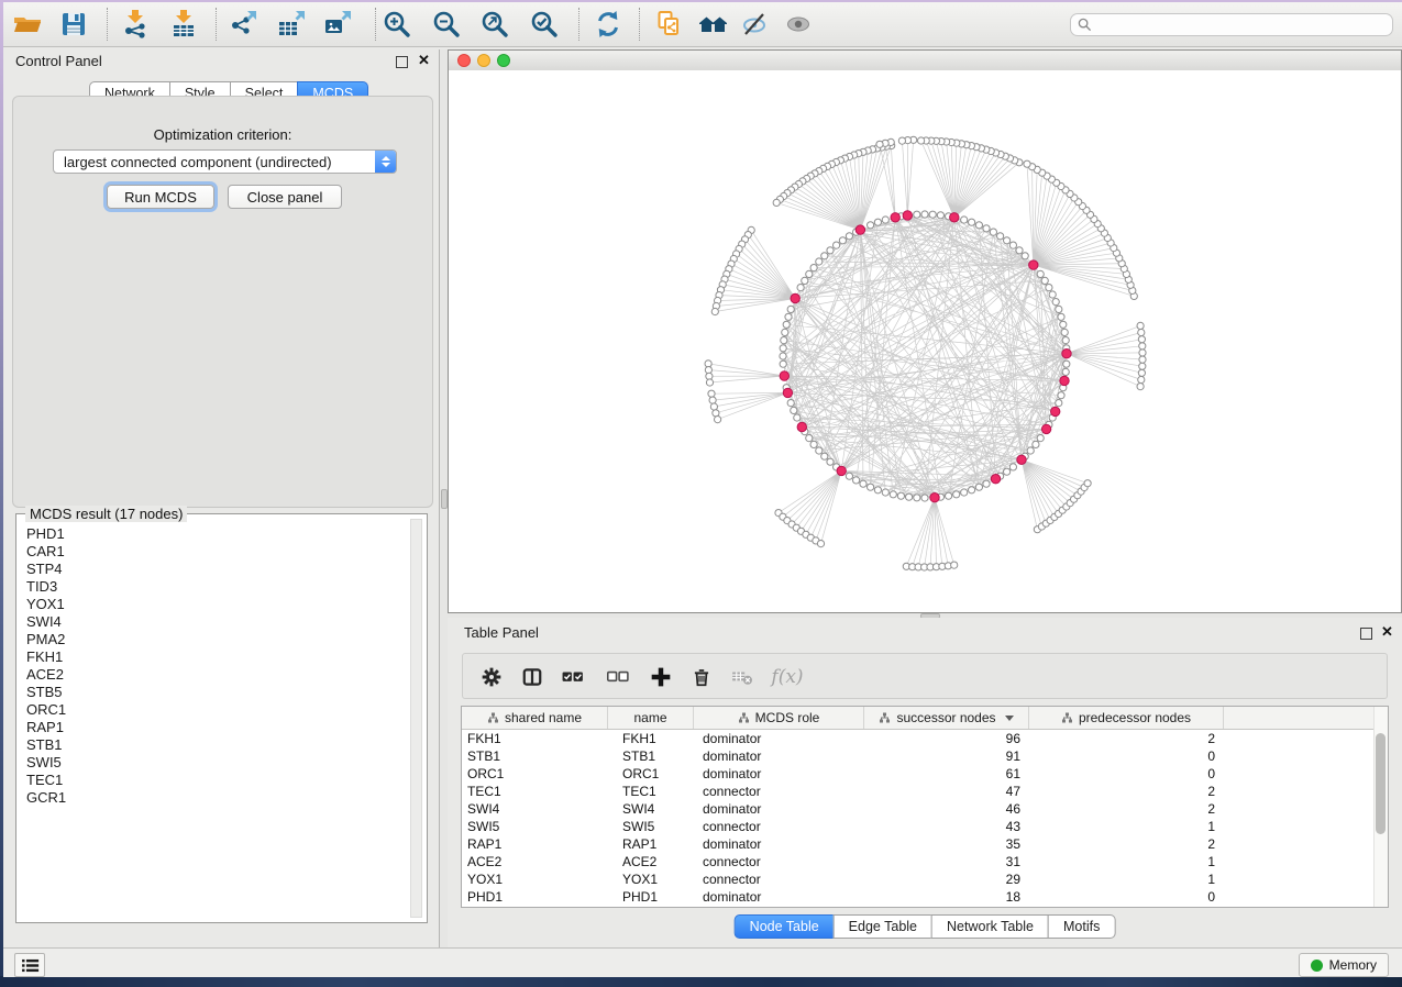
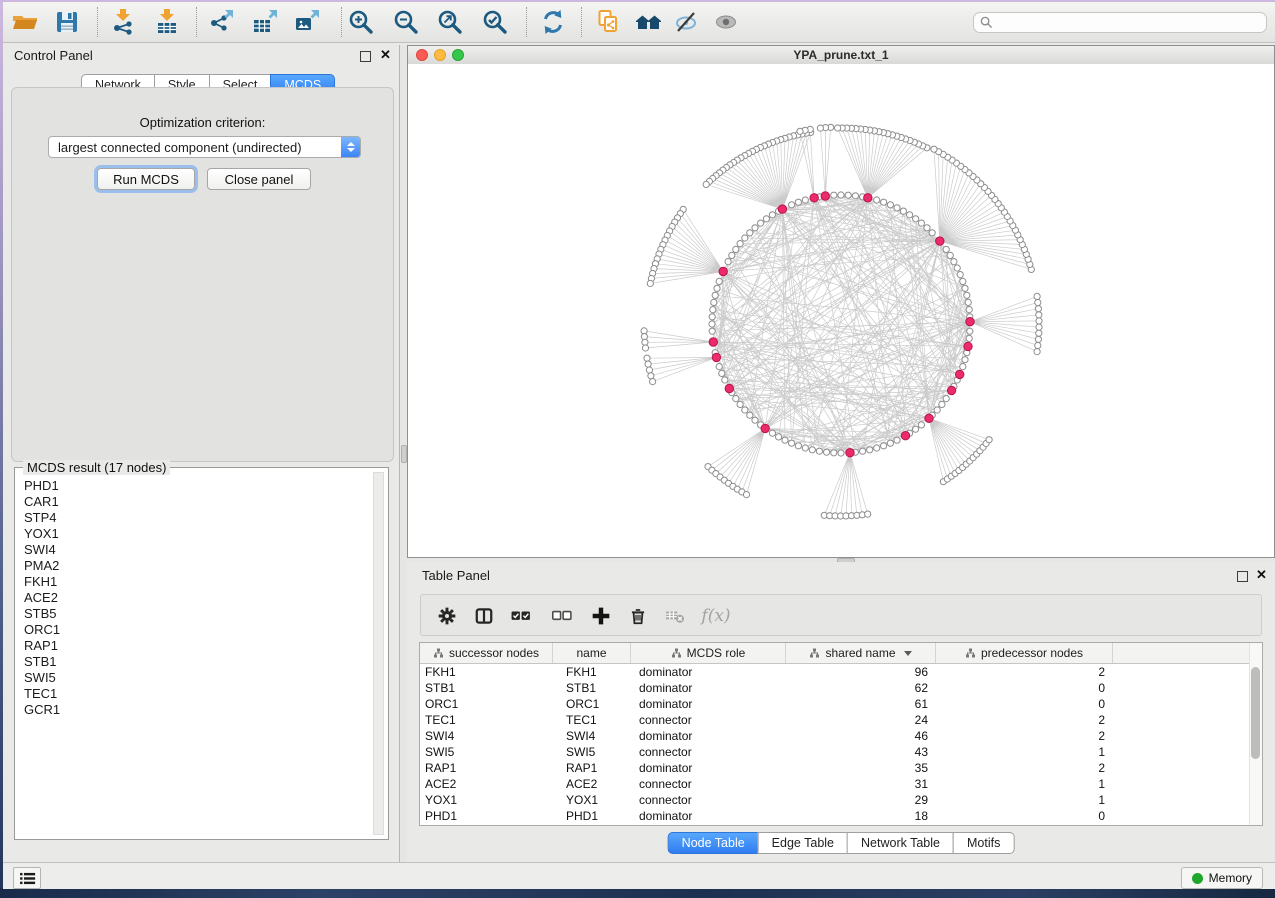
  Control Panel
  ✕
  Network
  Style
  Select
  MCDS
  Optimization criterion:
  largest connected component (undirected)
  Run MCDS
  Close panel
  MCDS result (17 nodes)
  PHD1
  CAR1
  STP4
- TID3
  YOX1
  SWI4
  PMA2
  FKH1
  ACE2
  STB5
  ORC1
  RAP1
  STB1
  SWI5
  TEC1
  GCR1
+ YPA_prune.txt_1
  Table Panel
  ✕
  f(x)
- shared name
+ successor nodes
  name
  MCDS role
- successor nodes
+ shared name
  predecessor nodes
  FKH1
  FKH1
  dominator
  96
  2
  STB1
  STB1
  dominator
- 91
+ 62
  0
  ORC1
  ORC1
  dominator
  61
  0
  TEC1
  TEC1
  connector
- 47
+ 24
  2
  SWI4
  SWI4
  dominator
  46
  2
  SWI5
  SWI5
  connector
  43
  1
  RAP1
  RAP1
  dominator
  35
  2
  ACE2
  ACE2
  connector
  31
  1
  YOX1
  YOX1
  connector
  29
  1
  PHD1
  PHD1
  dominator
  18
  0
  Node Table
  Edge Table
  Network Table
  Motifs
  Memory
